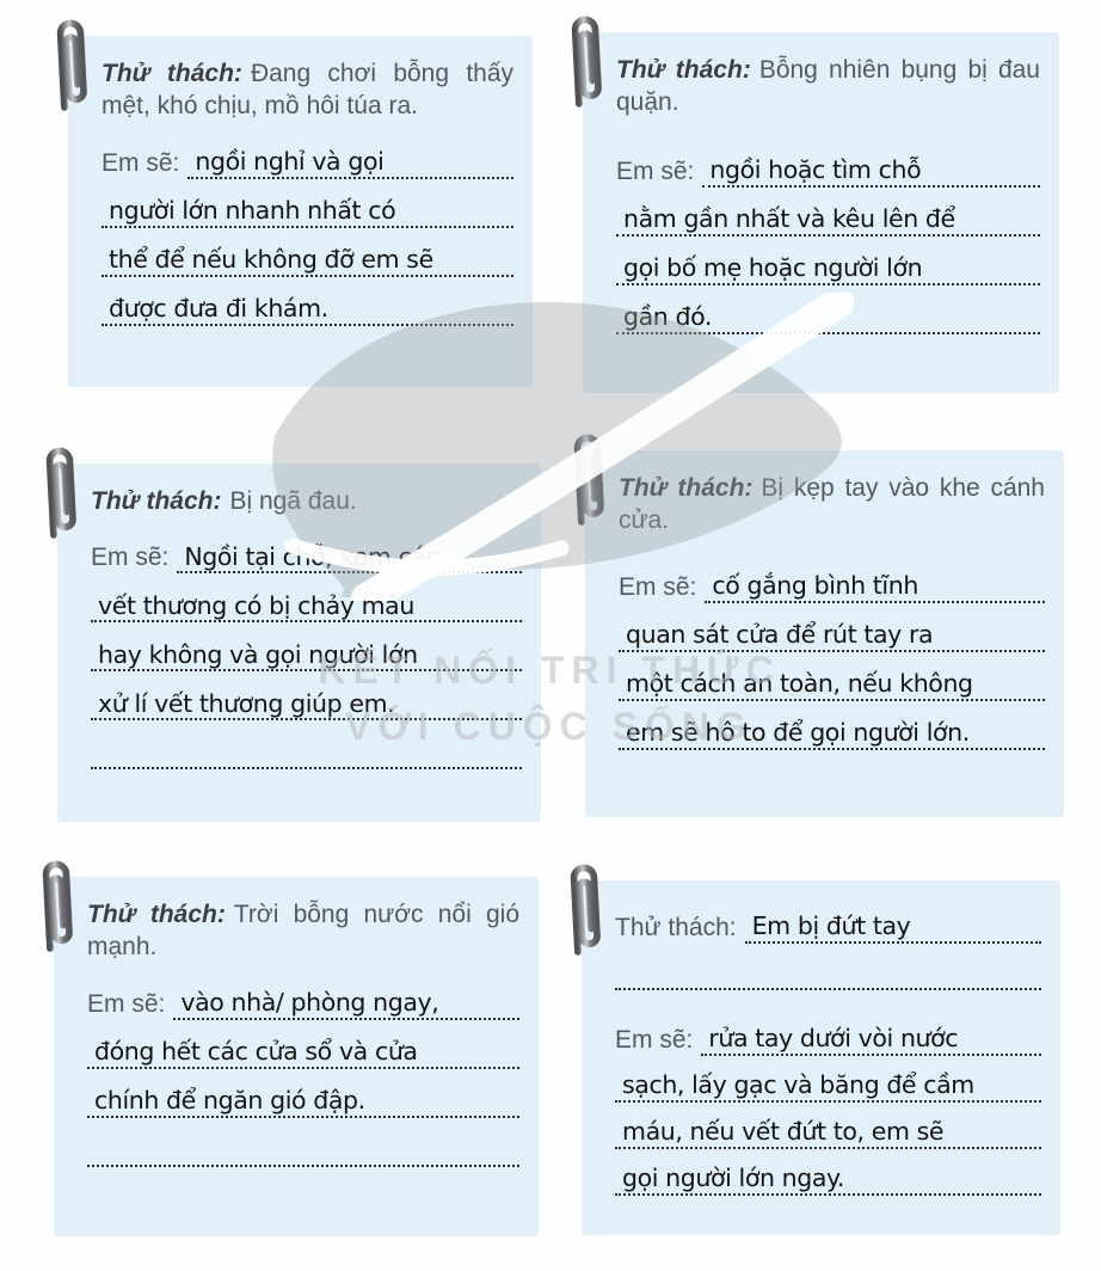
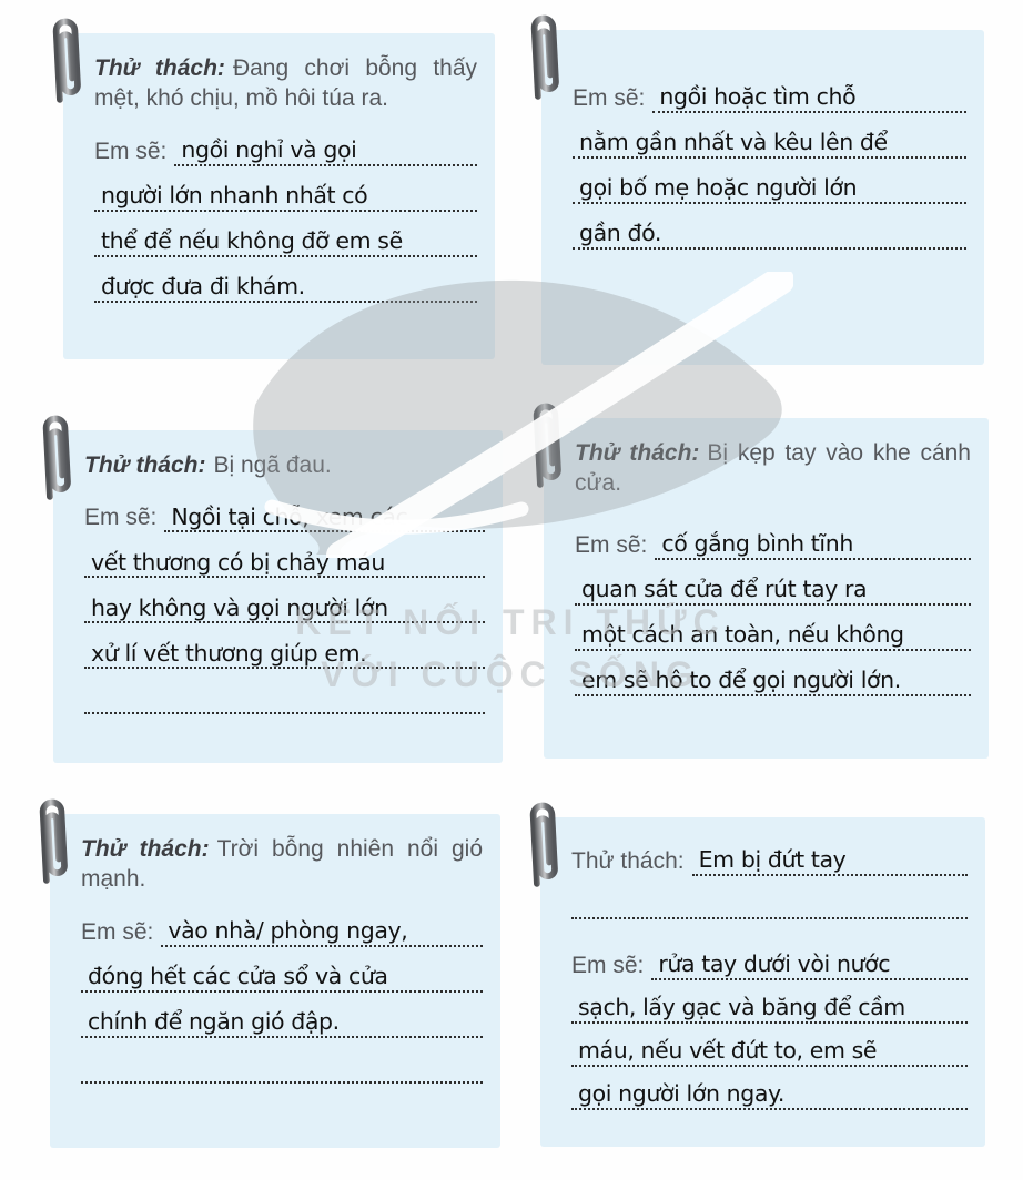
  Thử thách: Đang chơi bỗng thấy mệt, khó chịu, mồ hôi túa ra.
  Em sẽ:
  ngồi nghỉ và gọi
  người lớn nhanh nhất có
  thể để nếu không đỡ em sẽ
  được đưa đi khám.
- Thử thách: Bỗng nhiên bụng bị đau quặn.
  Em sẽ:
  ngồi hoặc tìm chỗ
  nằm gần nhất và kêu lên để
  gọi bố mẹ hoặc người lớn
  gần đó.
  Thử thách: Bị ngã đau.
  Em sẽ:
  vết thương có bị chảy máu
  hay không và gọi người lớn
  xử lí vết thương giúp em.
  Thử thách: Bị kẹp tay vào khe cánh cửa.
  Em sẽ:
  cố gắng bình tĩnh
  quan sát cửa để rút tay ra
  một cách an toàn, nếu không
  em sẽ hô to để gọi người lớn.
- Thử thách: Trời bỗng nước nổi gió mạnh.
+ Thử thách: Trời bỗng nhiên nổi gió mạnh.
  Em sẽ:
  vào nhà/ phòng ngay,
  đóng hết các cửa sổ và cửa
  chính để ngăn gió đập.
  Thử thách:
  Em bị đứt tay
  Em sẽ:
  rửa tay dưới vòi nước
  sạch, lấy gạc và băng để cầm
  máu, nếu vết đứt to, em sẽ
  gọi người lớn ngay.
  KẾT NỐI TRI THỨC
  VỚI CUỘC SỐNG
